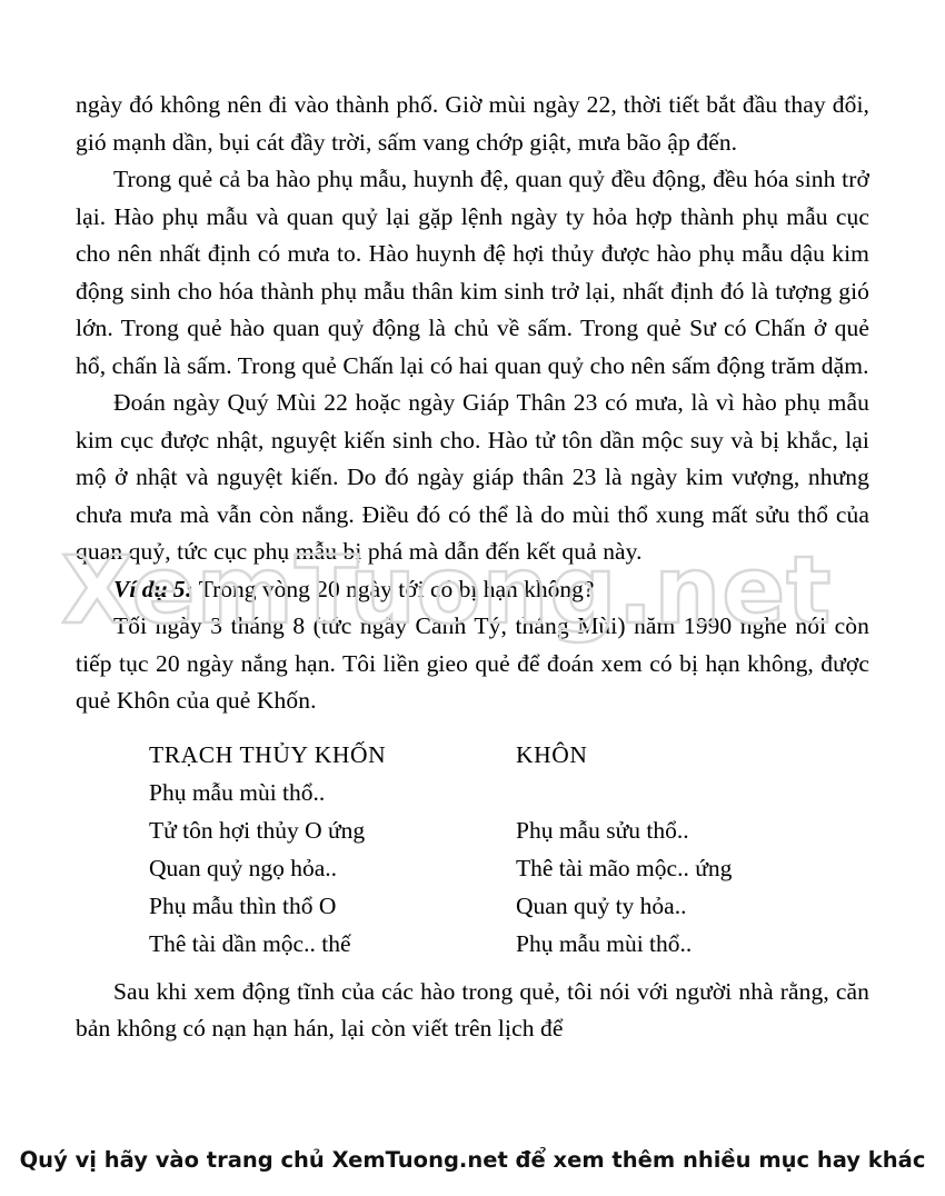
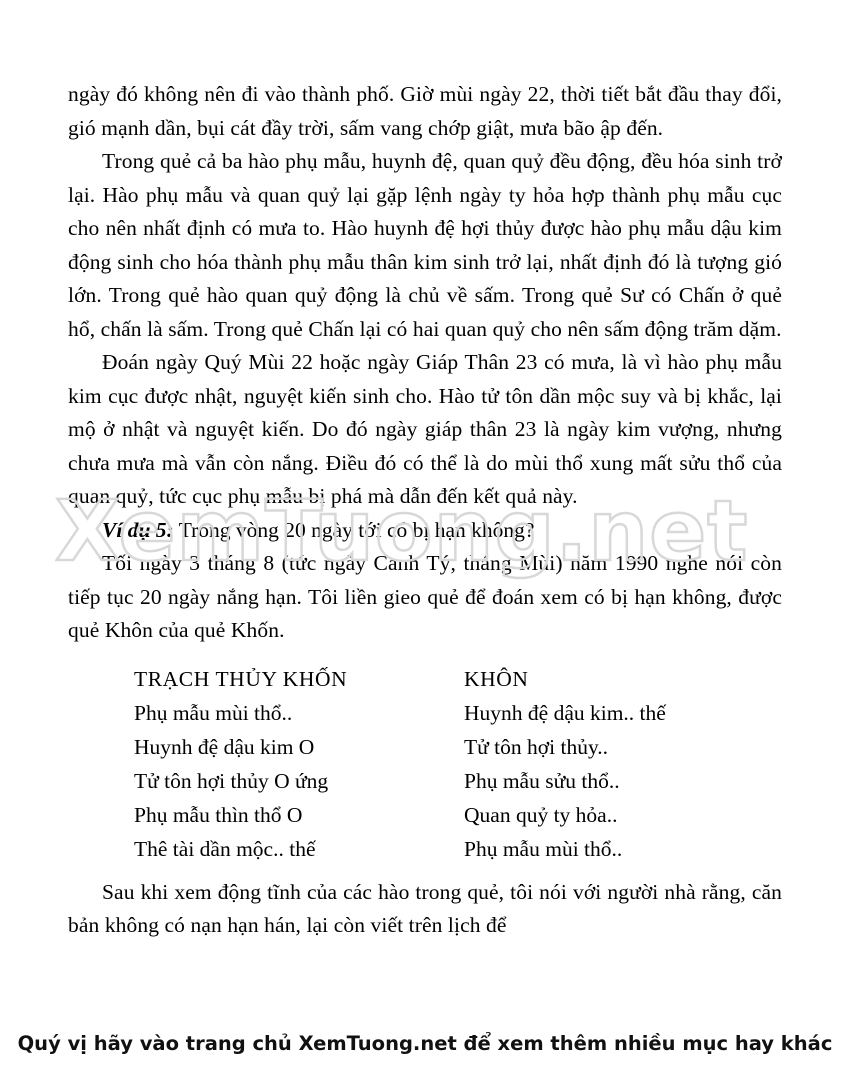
  ngày đó không nên đi vào thành phố. Giờ mùi ngày 22, thời tiết bắt đầu thay đổi, gió mạnh dần, bụi cát đầy trời, sấm vang chớp giật, mưa bão ập đến.
  Trong quẻ cả ba hào phụ mẫu, huynh đệ, quan quỷ đều động, đều hóa sinh trở lại. Hào phụ mẫu và quan quỷ lại gặp lệnh ngày ty hỏa hợp thành phụ mẫu cục cho nên nhất định có mưa to. Hào huynh đệ hợi thủy được hào phụ mẫu dậu kim động sinh cho hóa thành phụ mẫu thân kim sinh trở lại, nhất định đó là tượng gió lớn. Trong quẻ hào quan quỷ động là chủ về sấm. Trong quẻ Sư có Chấn ở quẻ hổ, chấn là sấm. Trong quẻ Chấn lại có hai quan quỷ cho nên sấm động trăm dặm.
  Đoán ngày Quý Mùi 22 hoặc ngày Giáp Thân 23 có mưa, là vì hào phụ mẫu kim cục được nhật, nguyệt kiến sinh cho. Hào tử tôn dần mộc suy và bị khắc, lại mộ ở nhật và nguyệt kiến. Do đó ngày giáp thân 23 là ngày kim vượng, nhưng chưa mưa mà vẫn còn nắng. Điều đó có thể là do mùi thổ xung mất sửu thổ của quan quỷ, tức cục phụ mẫu bị phá mà dẫn đến kết quả này.
  Ví dụ 5: Trong vòng 20 ngày tới có bị hạn không?
  Tối ngày 3 tháng 8 (tức ngày Canh Tý, tháng Mùi) năm 1990 nghe nói còn tiếp tục 20 ngày nắng hạn. Tôi liền gieo quẻ để đoán xem có bị hạn không, được quẻ Khôn của quẻ Khốn.
  TRẠCH THỦY KHỐN
  KHÔN
  Phụ mẫu mùi thổ..
+ Huynh đệ dậu kim.. thế
+ Huynh đệ dậu kim O
+ Tử tôn hợi thủy..
  Tử tôn hợi thủy O ứng
  Phụ mẫu sửu thổ..
- Quan quỷ ngọ hỏa..
- Thê tài mão mộc.. ứng
  Phụ mẫu thìn thổ O
  Quan quỷ ty hỏa..
  Thê tài dần mộc.. thế
  Phụ mẫu mùi thổ..
  Sau khi xem động tĩnh của các hào trong quẻ, tôi nói với người nhà rằng, căn bản không có nạn hạn hán, lại còn viết trên lịch để
  XemTuong.net
  Quý vị hãy vào trang chủ XemTuong.net để xem thêm nhiều mục hay khác
